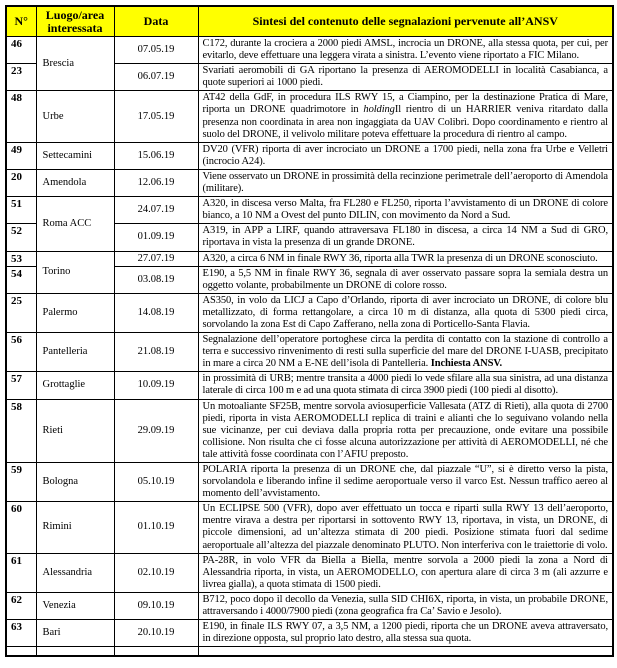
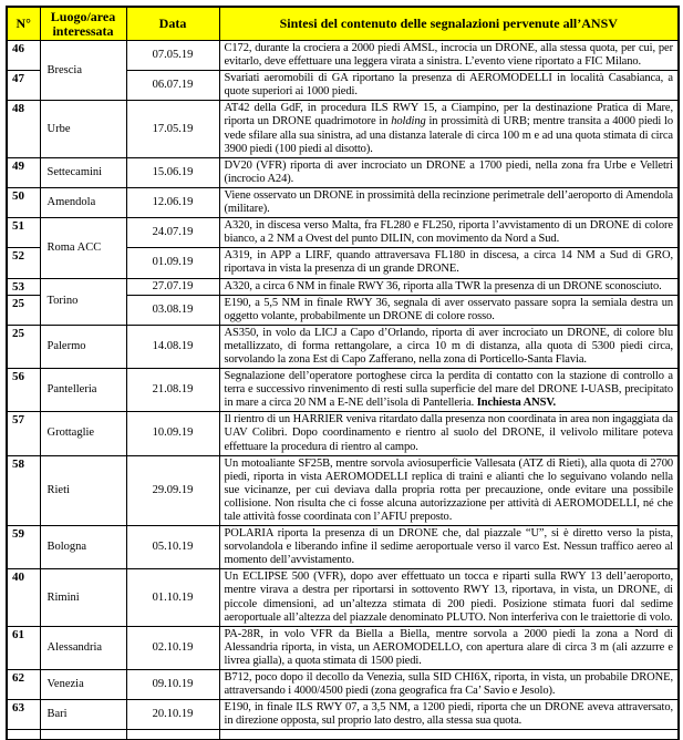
  N°	Luogo/area interessata	Data	Sintesi del contenuto delle segnalazioni pervenute all’ANSV
  46	Brescia	07.05.19	C172, durante la crociera a 2000 piedi AMSL, incrocia un DRONE, alla stessa quota, per cui, per evitarlo, deve effettuare una leggera virata a sinistra. L’evento viene riportato a FIC Milano.
- 23	06.07.19	Svariati aeromobili di GA riportano la presenza di AEROMODELLI in località Casabianca, a quote superiori ai 1000 piedi.
+ 47	06.07.19	Svariati aeromobili di GA riportano la presenza di AEROMODELLI in località Casabianca, a quote superiori ai 1000 piedi.
- 48	Urbe	17.05.19	AT42 della GdF, in procedura ILS RWY 15, a Ciampino, per la destinazione Pratica di Mare, riporta un DRONE quadrimotore in holdingIl rientro di un HARRIER veniva ritardato dalla presenza non coordinata in area non ingaggiata da UAV Colibrì. Dopo coordinamento e rientro al suolo del DRONE, il velivolo militare poteva effettuare la procedura di rientro al campo.
+ 48	Urbe	17.05.19	AT42 della GdF, in procedura ILS RWY 15, a Ciampino, per la destinazione Pratica di Mare, riporta un DRONE quadrimotore in holding in prossimità di URB; mentre transita a 4000 piedi lo vede sfilare alla sua sinistra, ad una distanza laterale di circa 100 m e ad una quota stimata di circa 3900 piedi (100 piedi al disotto).
  49	Settecamini	15.06.19	DV20 (VFR) riporta di aver incrociato un DRONE a 1700 piedi, nella zona fra Urbe e Velletri (incrocio A24).
- 20	Amendola	12.06.19	Viene osservato un DRONE in prossimità della recinzione perimetrale dell’aeroporto di Amendola (militare).
+ 50	Amendola	12.06.19	Viene osservato un DRONE in prossimità della recinzione perimetrale dell’aeroporto di Amendola (militare).
- 51	Roma ACC	24.07.19	A320, in discesa verso Malta, fra FL280 e FL250, riporta l’avvistamento di un DRONE di colore bianco, a 10 NM a Ovest del punto DILIN, con movimento da Nord a Sud.
+ 51	Roma ACC	24.07.19	A320, in discesa verso Malta, fra FL280 e FL250, riporta l’avvistamento di un DRONE di colore bianco, a 2 NM a Ovest del punto DILIN, con movimento da Nord a Sud.
  52	01.09.19	A319, in APP a LIRF, quando attraversava FL180 in discesa, a circa 14 NM a Sud di GRO, riportava in vista la presenza di un grande DRONE.
  53	Torino	27.07.19	A320, a circa 6 NM in finale RWY 36, riporta alla TWR la presenza di un DRONE sconosciuto.
- 54	03.08.19	E190, a 5,5 NM in finale RWY 36, segnala di aver osservato passare sopra la semiala destra un oggetto volante, probabilmente un DRONE di colore rosso.
+ 25	03.08.19	E190, a 5,5 NM in finale RWY 36, segnala di aver osservato passare sopra la semiala destra un oggetto volante, probabilmente un DRONE di colore rosso.
  25	Palermo	14.08.19	AS350, in volo da LICJ a Capo d’Orlando, riporta di aver incrociato un DRONE, di colore blu metallizzato, di forma rettangolare, a circa 10 m di distanza, alla quota di 5300 piedi circa, sorvolando la zona Est di Capo Zafferano, nella zona di Porticello-Santa Flavia.
  56	Pantelleria	21.08.19	Segnalazione dell’operatore portoghese circa la perdita di contatto con la stazione di controllo a terra e successivo rinvenimento di resti sulla superficie del mare del DRONE I-UASB, precipitato in mare a circa 20 NM a E-NE dell’isola di Pantelleria. Inchiesta ANSV.
- 57	Grottaglie	10.09.19	in prossimità di URB; mentre transita a 4000 piedi lo vede sfilare alla sua sinistra, ad una distanza laterale di circa 100 m e ad una quota stimata di circa 3900 piedi (100 piedi al disotto).
+ 57	Grottaglie	10.09.19	Il rientro di un HARRIER veniva ritardato dalla presenza non coordinata in area non ingaggiata da UAV Colibrì. Dopo coordinamento e rientro al suolo del DRONE, il velivolo militare poteva effettuare la procedura di rientro al campo.
  58	Rieti	29.09.19	Un motoaliante SF25B, mentre sorvola aviosuperficie Vallesata (ATZ di Rieti), alla quota di 2700 piedi, riporta in vista AEROMODELLI replica di traini e alianti che lo seguivano volando nella sue vicinanze, per cui deviava dalla propria rotta per precauzione, onde evitare una possibile collisione. Non risulta che ci fosse alcuna autorizzazione per attività di AEROMODELLI, né che tale attività fosse coordinata con l’AFIU preposto.
  59	Bologna	05.10.19	POLARIA riporta la presenza di un DRONE che, dal piazzale “U”, si è diretto verso la pista, sorvolandola e liberando infine il sedime aeroportuale verso il varco Est. Nessun traffico aereo al momento dell’avvistamento.
- 60	Rimini	01.10.19	Un ECLIPSE 500 (VFR), dopo aver effettuato un tocca e riparti sulla RWY 13 dell’aeroporto, mentre virava a destra per riportarsi in sottovento RWY 13, riportava, in vista, un DRONE, di piccole dimensioni, ad un’altezza stimata di 200 piedi. Posizione stimata fuori dal sedime aeroportuale all’altezza del piazzale denominato PLUTO. Non interferiva con le traiettorie di volo.
+ 40	Rimini	01.10.19	Un ECLIPSE 500 (VFR), dopo aver effettuato un tocca e riparti sulla RWY 13 dell’aeroporto, mentre virava a destra per riportarsi in sottovento RWY 13, riportava, in vista, un DRONE, di piccole dimensioni, ad un’altezza stimata di 200 piedi. Posizione stimata fuori dal sedime aeroportuale all’altezza del piazzale denominato PLUTO. Non interferiva con le traiettorie di volo.
  61	Alessandria	02.10.19	PA-28R, in volo VFR da Biella a Biella, mentre sorvola a 2000 piedi la zona a Nord di Alessandria riporta, in vista, un AEROMODELLO, con apertura alare di circa 3 m (ali azzurre e livrea gialla), a quota stimata di 1500 piedi.
- 62	Venezia	09.10.19	B712, poco dopo il decollo da Venezia, sulla SID CHI6X, riporta, in vista, un probabile DRONE, attraversando i 4000/7900 piedi (zona geografica fra Ca’ Savio e Jesolo).
+ 62	Venezia	09.10.19	B712, poco dopo il decollo da Venezia, sulla SID CHI6X, riporta, in vista, un probabile DRONE, attraversando i 4000/4500 piedi (zona geografica fra Ca’ Savio e Jesolo).
  63	Bari	20.10.19	E190, in finale ILS RWY 07, a 3,5 NM, a 1200 piedi, riporta che un DRONE aveva attraversato, in direzione opposta, sul proprio lato destro, alla stessa sua quota.
